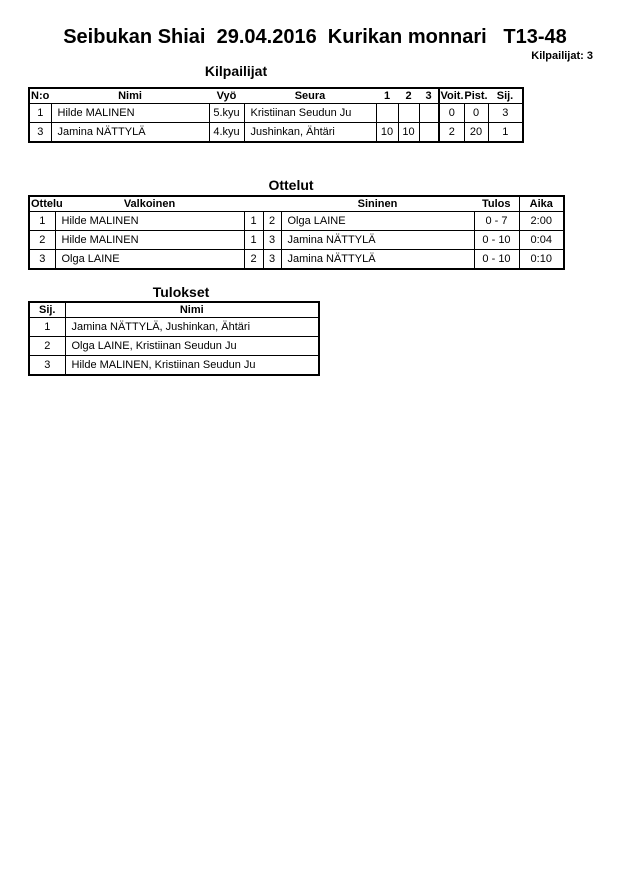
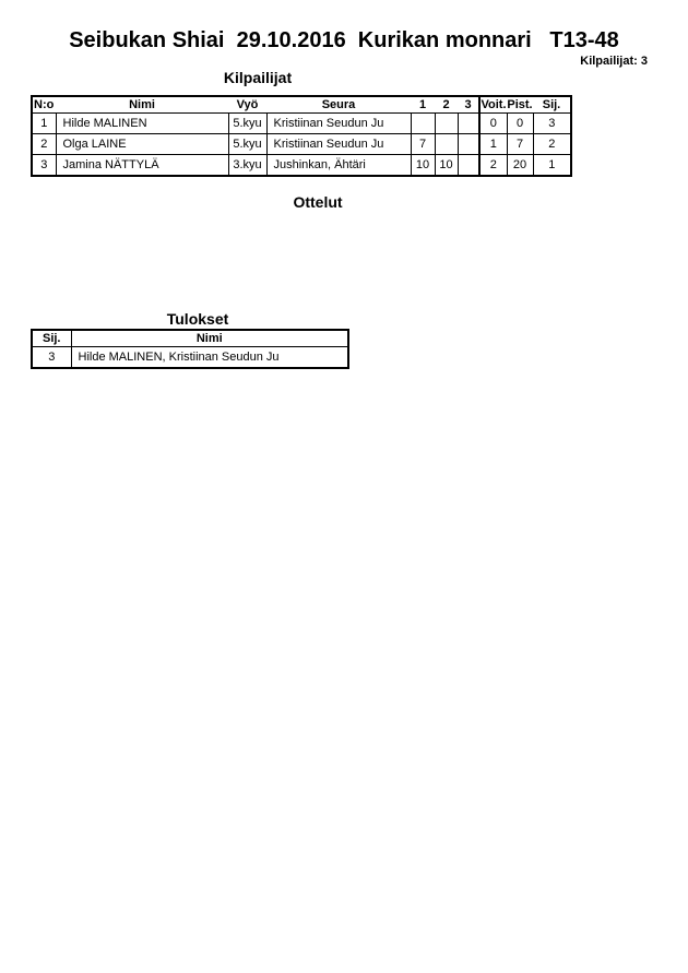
- Seibukan Shiai 29.04.2016 Kurikan monnari T13-48
+ Seibukan Shiai 29.10.2016 Kurikan monnari T13-48
  Kilpailijat: 3
  Kilpailijat
  N:o	Nimi	Vyö	Seura	1	2	3	Voit.	Pist.	Sij.
  1	Hilde MALINEN	5.kyu	Kristiinan Seudun Ju				0	0	3
+ 2	Olga LAINE	5.kyu	Kristiinan Seudun Ju	7			1	7	2
- 3	Jamina NÄTTYLÄ	4.kyu	Jushinkan, Ähtäri	10	10		2	20	1
+ 3	Jamina NÄTTYLÄ	3.kyu	Jushinkan, Ähtäri	10	10		2	20	1
  Ottelut
- Ottelu	Valkoinen			Sininen	Tulos	Aika
- 1	Hilde MALINEN	1	2	Olga LAINE	0 - 7	2:00
- 2	Hilde MALINEN	1	3	Jamina NÄTTYLÄ	0 - 10	0:04
- 3	Olga LAINE	2	3	Jamina NÄTTYLÄ	0 - 10	0:10
  Tulokset
  Sij.	Nimi
- 1	Jamina NÄTTYLÄ, Jushinkan, Ähtäri
- 2	Olga LAINE, Kristiinan Seudun Ju
  3	Hilde MALINEN, Kristiinan Seudun Ju
